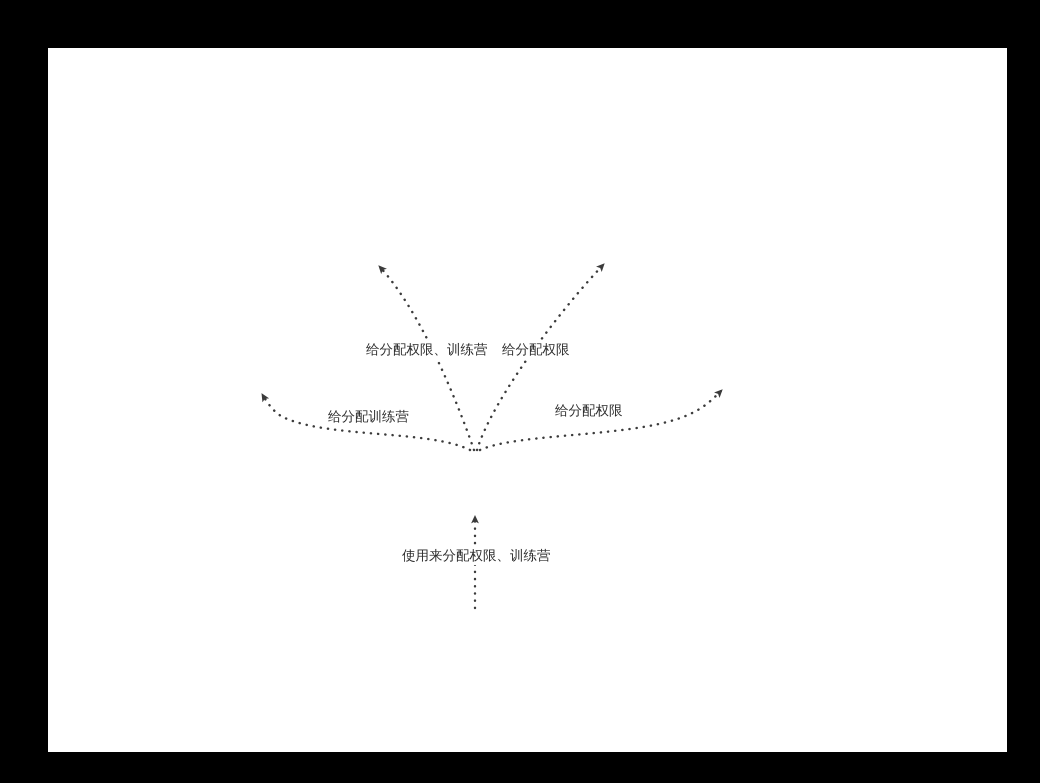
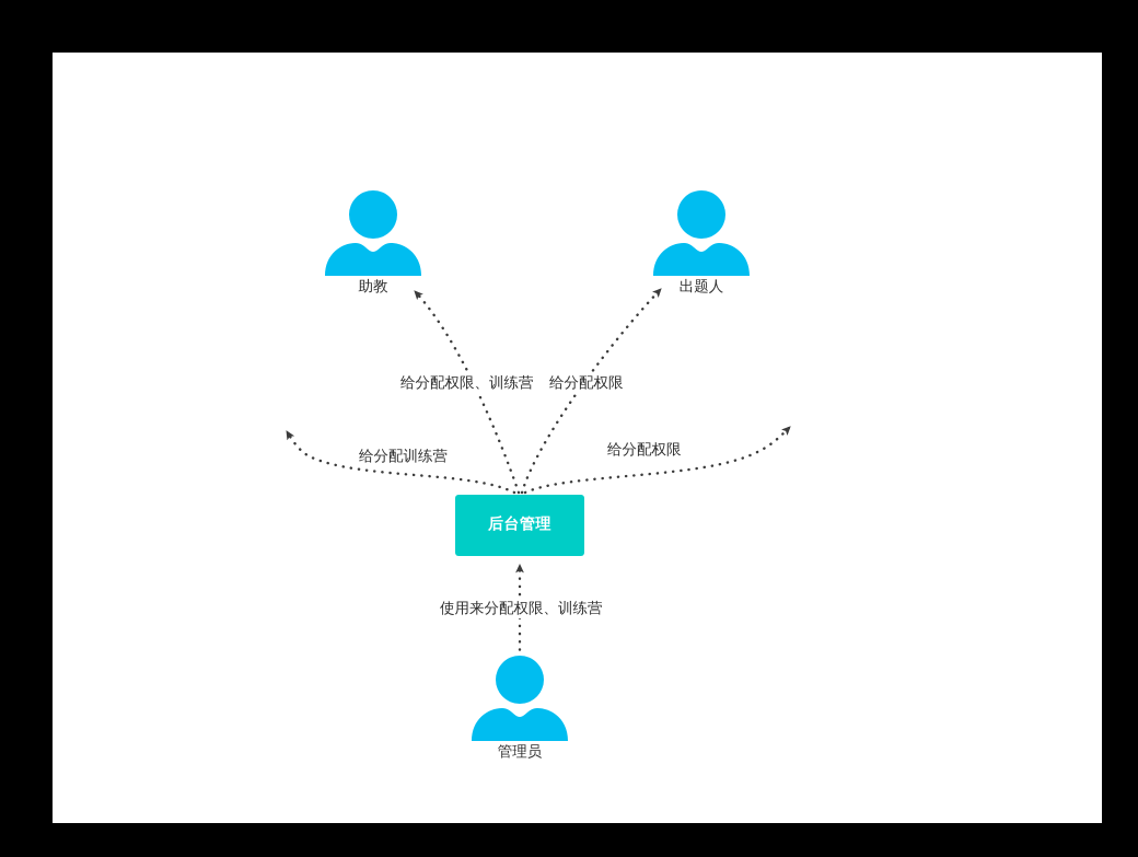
+ 助教
+ 出题人
+ 管理员
+ 后台管理
  给分配权限、训练营
  给分配权限
  给分配训练营
  给分配权限
  使用来分配权限、训练营
